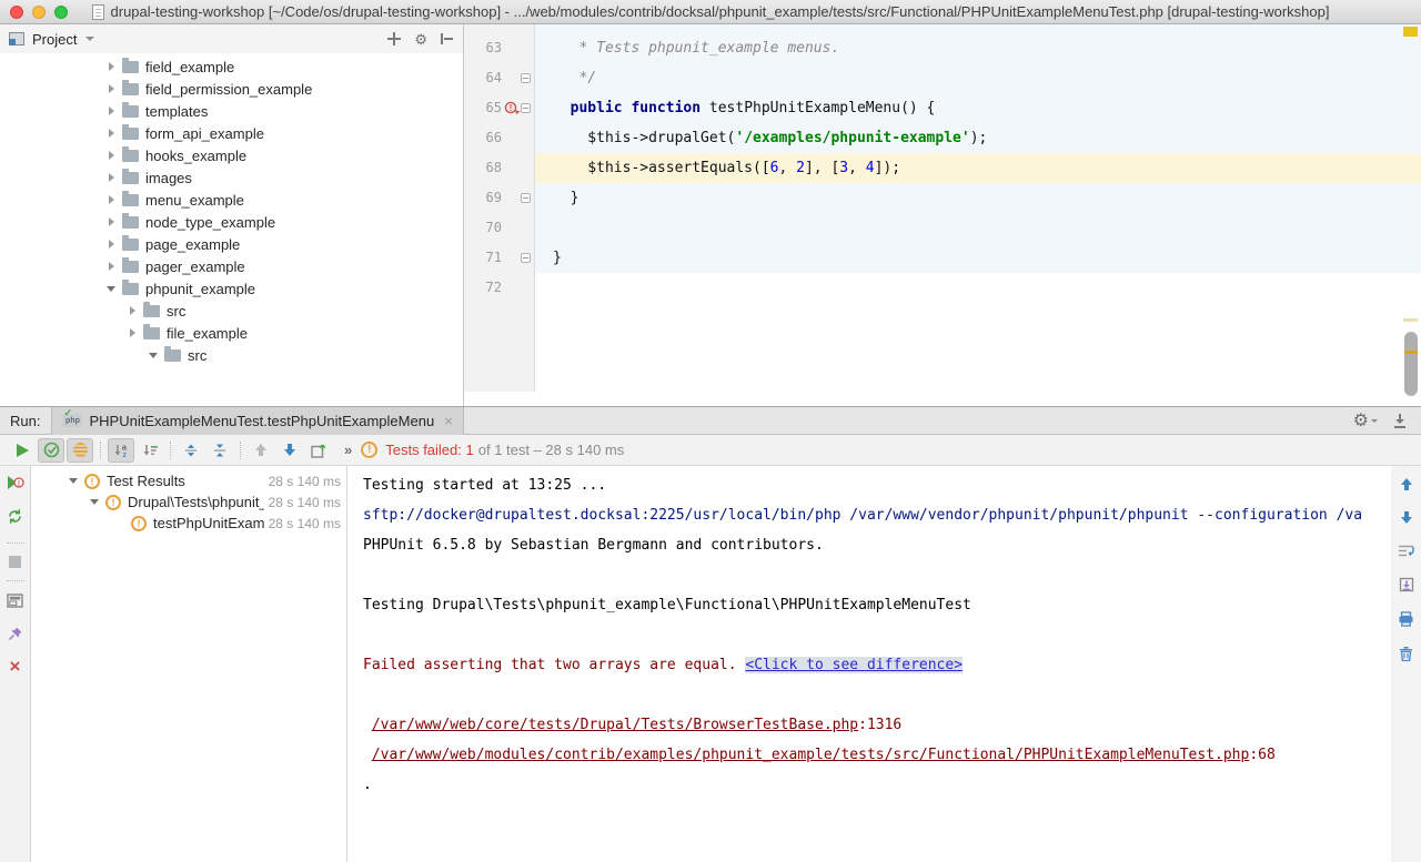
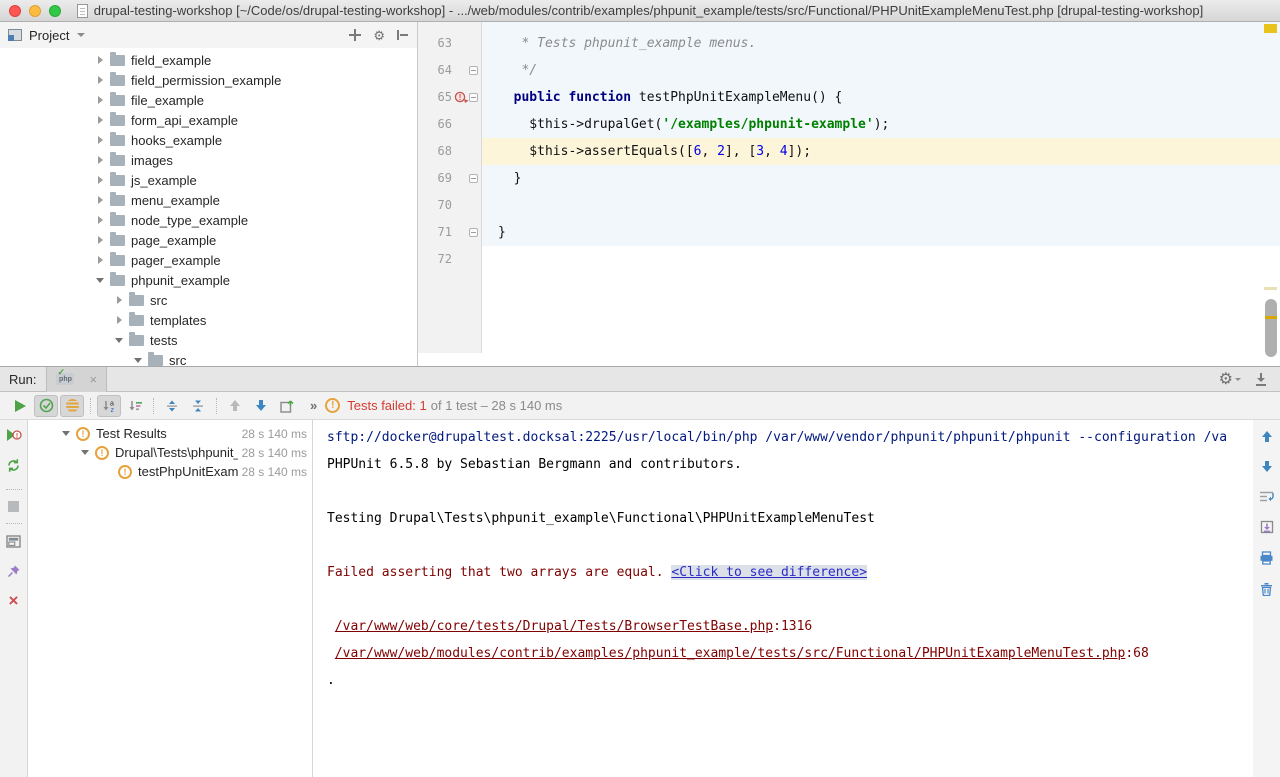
- drupal-testing-workshop [~/Code/os/drupal-testing-workshop] - .../web/modules/contrib/docksal/phpunit_example/tests/src/Functional/PHPUnitExampleMenuTest.php [drupal-testing-workshop]
+ drupal-testing-workshop [~/Code/os/drupal-testing-workshop] - .../web/modules/contrib/examples/phpunit_example/tests/src/Functional/PHPUnitExampleMenuTest.php [drupal-testing-workshop]
  Project
  ⚙
  field_example
  field_permission_example
- templates
+ file_example
  form_api_example
  hooks_example
  images
+ js_example
  menu_example
  node_type_example
  page_example
  pager_example
  phpunit_example
  src
- file_example
+ templates
+ tests
  src
  63
  * Tests phpunit_example menus.
  64
  */
  65
  !
  public function testPhpUnitExampleMenu() {
  66
  $this->drupalGet('/examples/phpunit-example');
  68
  $this->assertEquals([6, 2], [3, 4]);
  69
  }
  70
  71
  }
  72
  Run:
  ✓
- PHPUnitExampleMenuTest.testPhpUnitExampleMenu
  ×
  ⚙
  »
  !
  Tests failed: 1
  of 1 test – 28 s 140 ms
  !
  ×
  !
  Test Results
  28 s 140 ms
  !
  28 s 140 ms
  !
  28 s 140 ms
- Testing started at 13:25 ...
  sftp://docker@drupaltest.docksal:2225/usr/local/bin/php /var/www/vendor/phpunit/phpunit/phpunit --configuration /va
  PHPUnit 6.5.8 by Sebastian Bergmann and contributors.
  Testing Drupal\Tests\phpunit_example\Functional\PHPUnitExampleMenuTest
  Failed asserting that two arrays are equal. <Click to see difference>
  /var/www/web/core/tests/Drupal/Tests/BrowserTestBase.php:1316
  /var/www/web/modules/contrib/examples/phpunit_example/tests/src/Functional/PHPUnitExampleMenuTest.php:68
  .
